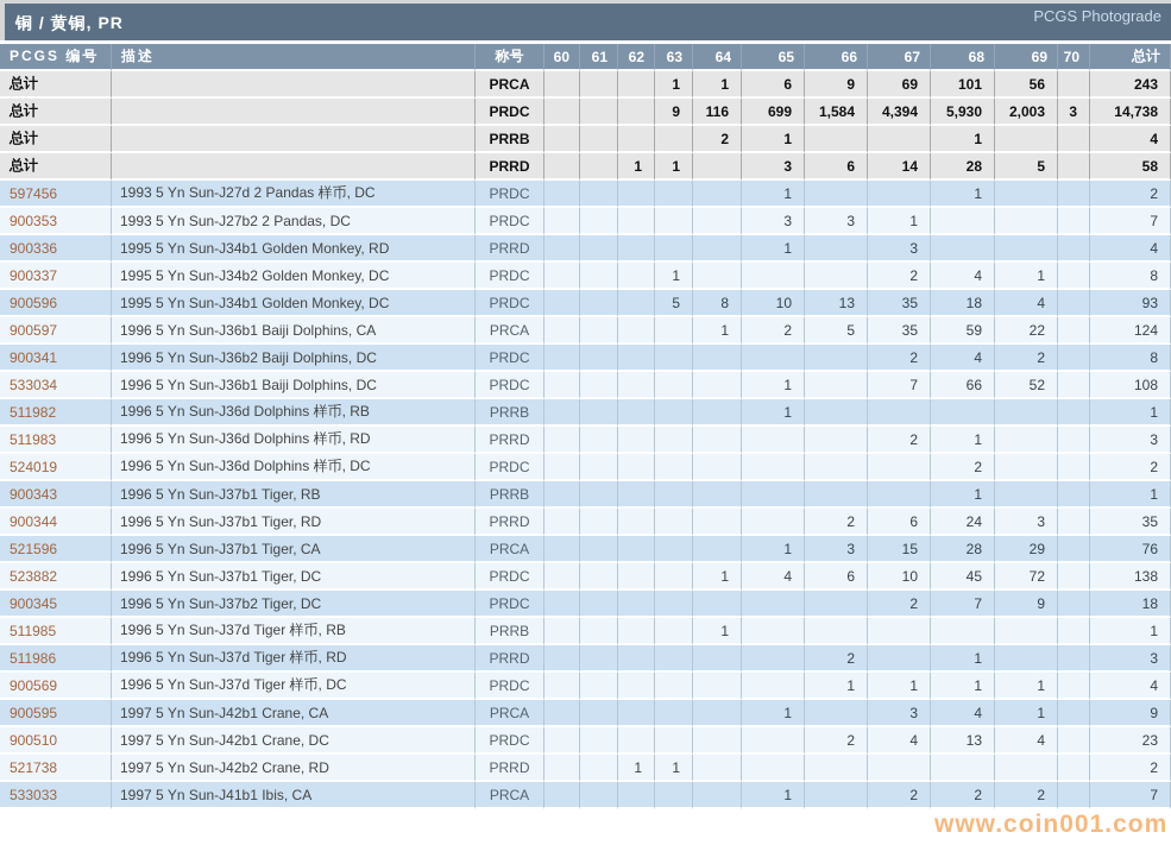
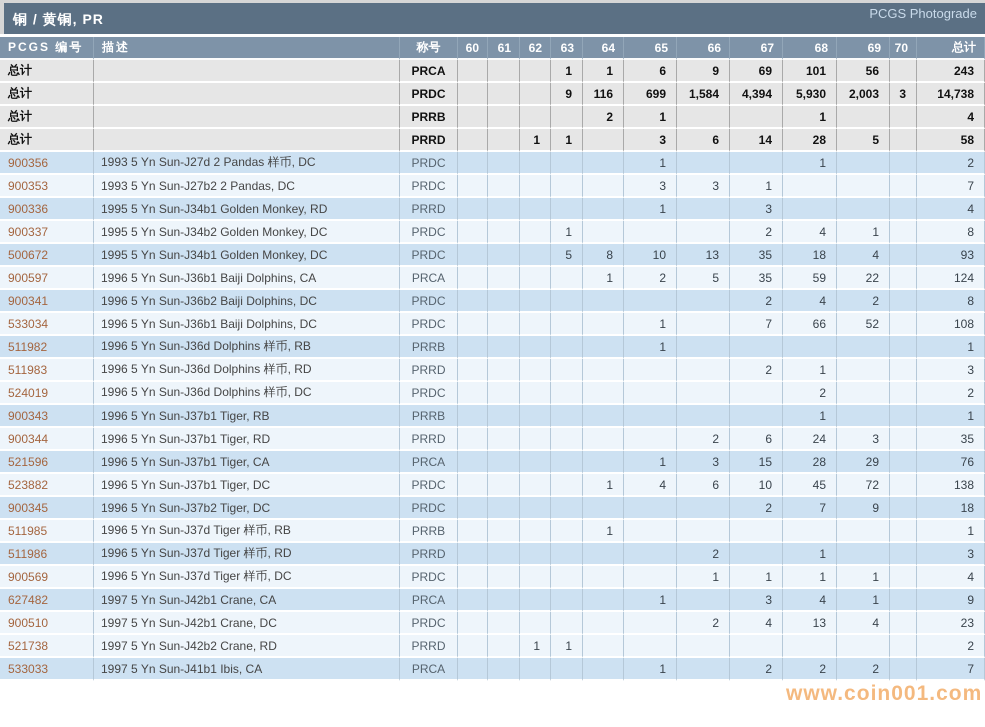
  铜 / 黄铜, PR
  PCGS Photograde
  PCGS 编号	描述	称号	60	61	62	63	64	65	66	67	68	69	70	总计
  总计		PRCA				1	1	6	9	69	101	56		243
  总计		PRDC				9	116	699	1,584	4,394	5,930	2,003	3	14,738
  总计		PRRB					2	1			1			4
  总计		PRRD			1	1		3	6	14	28	5		58
- 597456	1993 5 Yn Sun-J27d 2 Pandas 样币, DC	PRDC						1			1			2
+ 900356	1993 5 Yn Sun-J27d 2 Pandas 样币, DC	PRDC						1			1			2
  900353	1993 5 Yn Sun-J27b2 2 Pandas, DC	PRDC						3	3	1				7
  900336	1995 5 Yn Sun-J34b1 Golden Monkey, RD	PRRD						1		3				4
  900337	1995 5 Yn Sun-J34b2 Golden Monkey, DC	PRDC				1				2	4	1		8
- 900596	1995 5 Yn Sun-J34b1 Golden Monkey, DC	PRDC				5	8	10	13	35	18	4		93
+ 500672	1995 5 Yn Sun-J34b1 Golden Monkey, DC	PRDC				5	8	10	13	35	18	4		93
  900597	1996 5 Yn Sun-J36b1 Baiji Dolphins, CA	PRCA					1	2	5	35	59	22		124
  900341	1996 5 Yn Sun-J36b2 Baiji Dolphins, DC	PRDC								2	4	2		8
  533034	1996 5 Yn Sun-J36b1 Baiji Dolphins, DC	PRDC						1		7	66	52		108
  511982	1996 5 Yn Sun-J36d Dolphins 样币, RB	PRRB						1						1
  511983	1996 5 Yn Sun-J36d Dolphins 样币, RD	PRRD								2	1			3
  524019	1996 5 Yn Sun-J36d Dolphins 样币, DC	PRDC									2			2
  900343	1996 5 Yn Sun-J37b1 Tiger, RB	PRRB									1			1
  900344	1996 5 Yn Sun-J37b1 Tiger, RD	PRRD							2	6	24	3		35
  521596	1996 5 Yn Sun-J37b1 Tiger, CA	PRCA						1	3	15	28	29		76
  523882	1996 5 Yn Sun-J37b1 Tiger, DC	PRDC					1	4	6	10	45	72		138
  900345	1996 5 Yn Sun-J37b2 Tiger, DC	PRDC								2	7	9		18
  511985	1996 5 Yn Sun-J37d Tiger 样币, RB	PRRB					1							1
  511986	1996 5 Yn Sun-J37d Tiger 样币, RD	PRRD							2		1			3
  900569	1996 5 Yn Sun-J37d Tiger 样币, DC	PRDC							1	1	1	1		4
- 900595	1997 5 Yn Sun-J42b1 Crane, CA	PRCA						1		3	4	1		9
+ 627482	1997 5 Yn Sun-J42b1 Crane, CA	PRCA						1		3	4	1		9
  900510	1997 5 Yn Sun-J42b1 Crane, DC	PRDC							2	4	13	4		23
  521738	1997 5 Yn Sun-J42b2 Crane, RD	PRRD			1	1								2
  533033	1997 5 Yn Sun-J41b1 Ibis, CA	PRCA						1		2	2	2		7
  www.coin001.com
